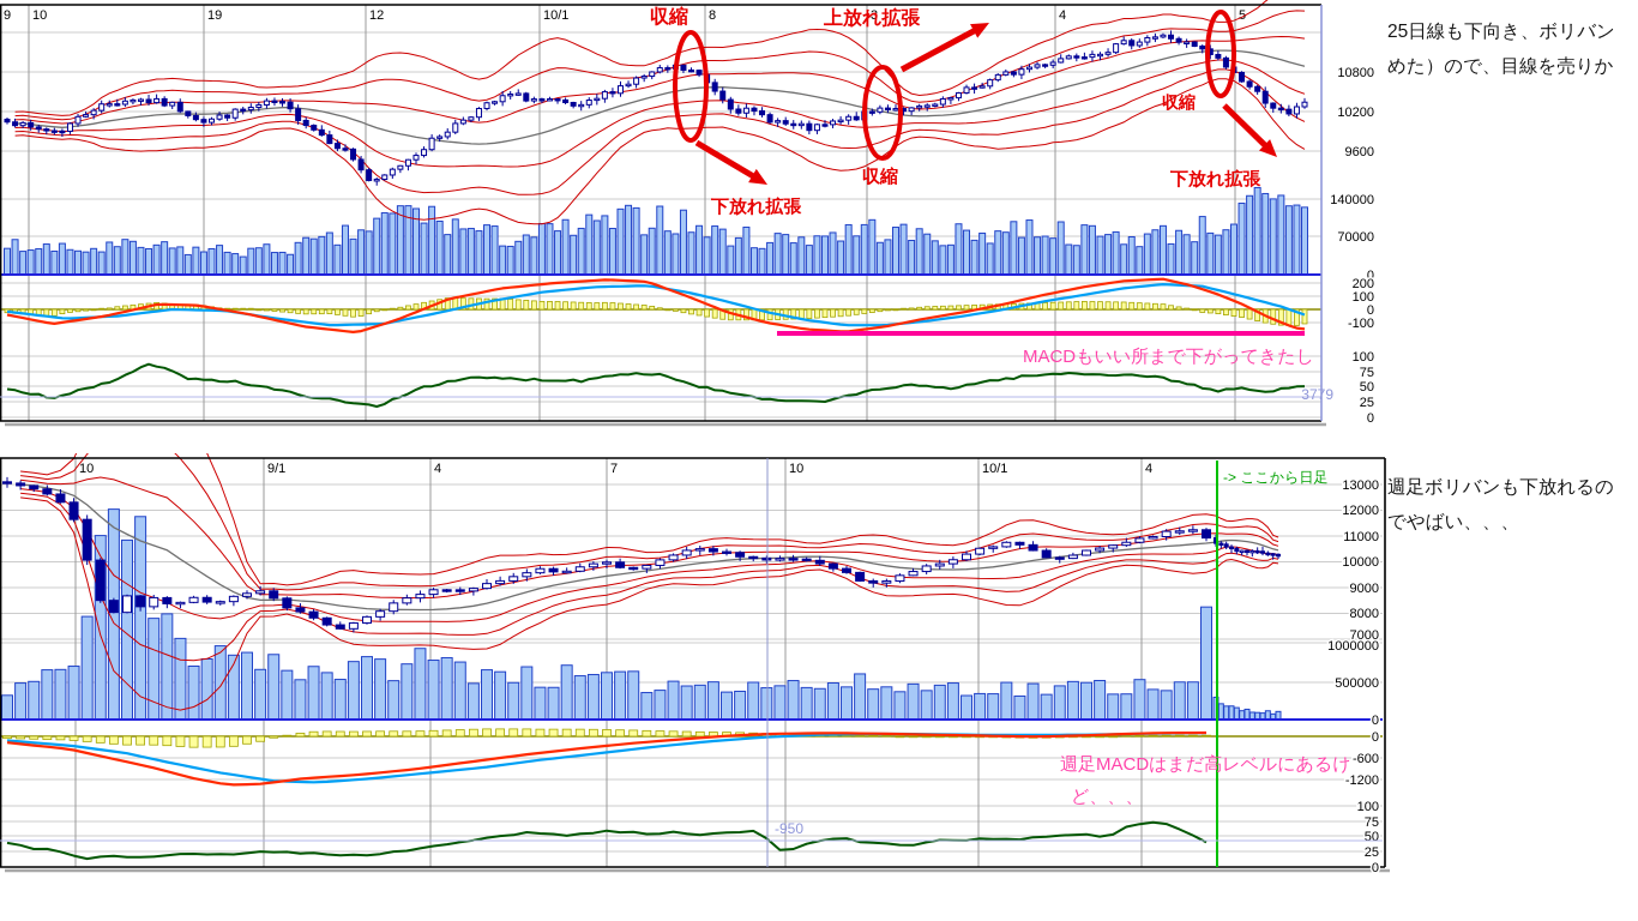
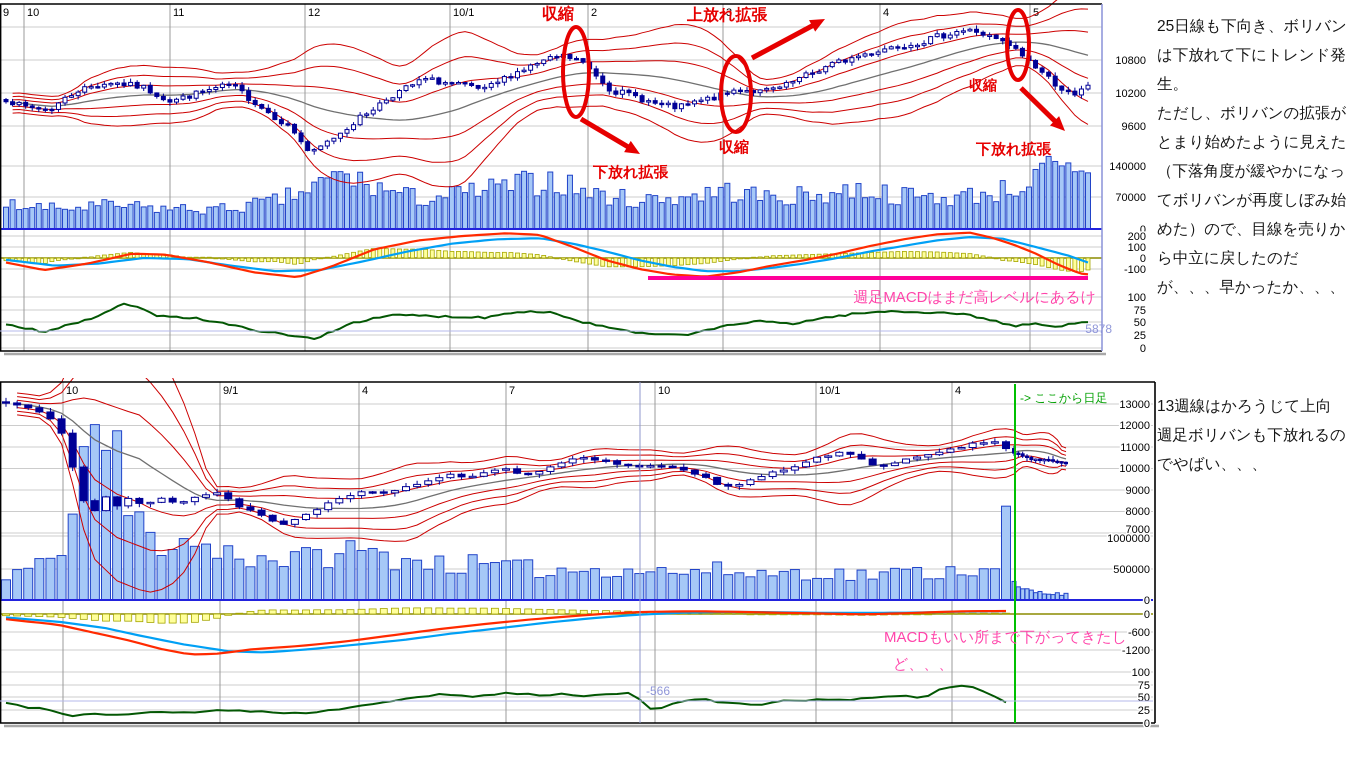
  9
  10
- 19
+ 11
  12
  10/1
- 8
+ 2
  3
  4
  5
  10800
  10200
  9600
  140000
  70000
  0
  200
  100
  0
  -100
  100
  75
  50
  25
  0
  収縮
  下放れ拡張
  上放れ拡張
  収縮
  収縮
  下放れ拡張
- MACDもいい所まで下がってきたし
+ 週足MACDはまだ高レベルにあるけ
- 3779
+ 5878
  10
  9/1
  4
  7
  10
  10/1
  4
  13000
  12000
  11000
  10000
  9000
  8000
  7000
  1000000
  500000
  0
  0
  -600
  -1200
  100
  75
  50
  25
  0
  -> ここから日足
- 週足MACDはまだ高レベルにあるけ
+ MACDもいい所まで下がってきたし
  ど、、、
- -950
+ -566
  25日線も下向き、ボリバン
+ は下放れて下にトレンド発
+ 生。
+ ただし、ボリバンの拡張が
+ とまり始めたように見えた
+ （下落角度が緩やかになっ
+ てボリバンが再度しぼみ始
  めた）ので、目線を売りか
+ ら中立に戻したのだ
+ が、、、早かったか、、、
+ 13週線はかろうじて上向
  週足ボリバンも下放れるの
  でやばい、、、
